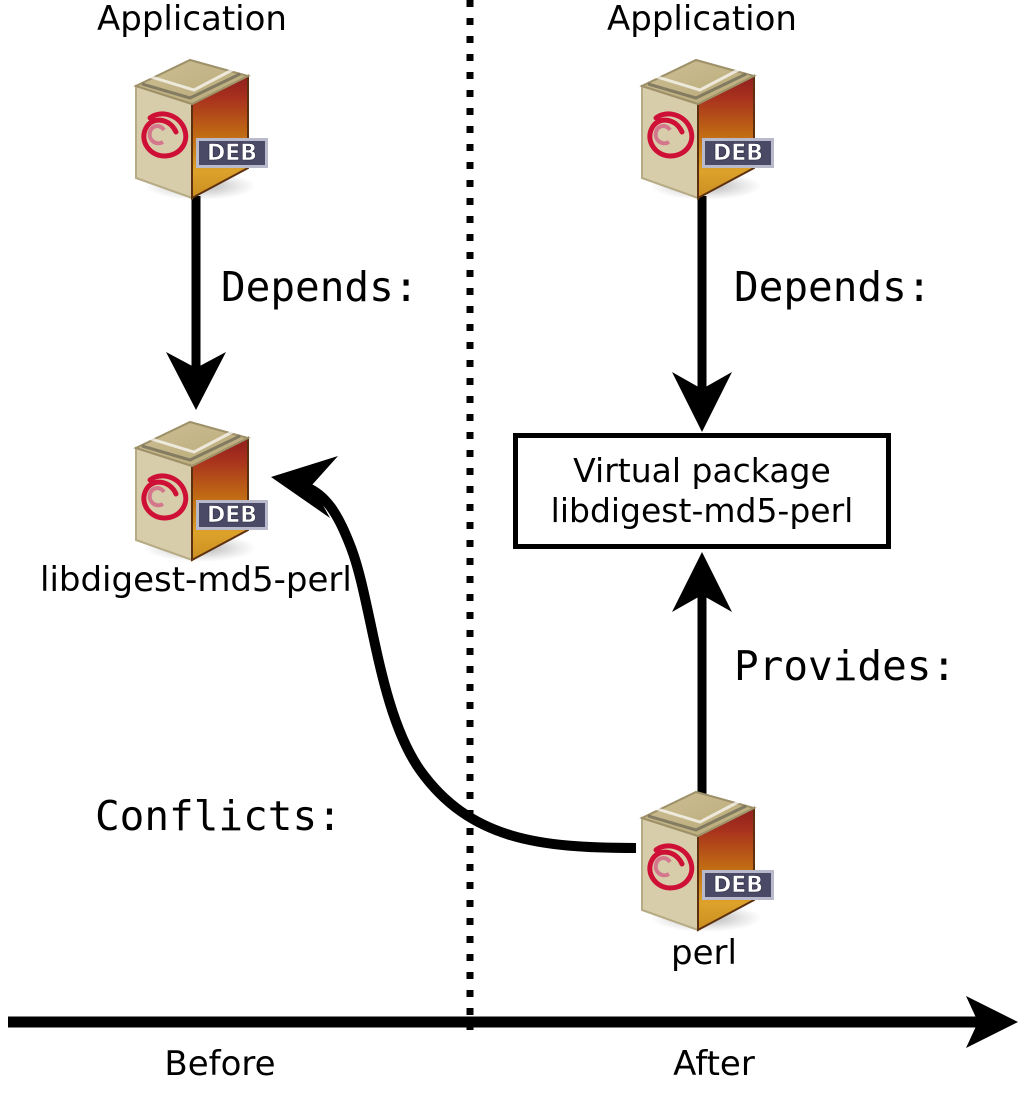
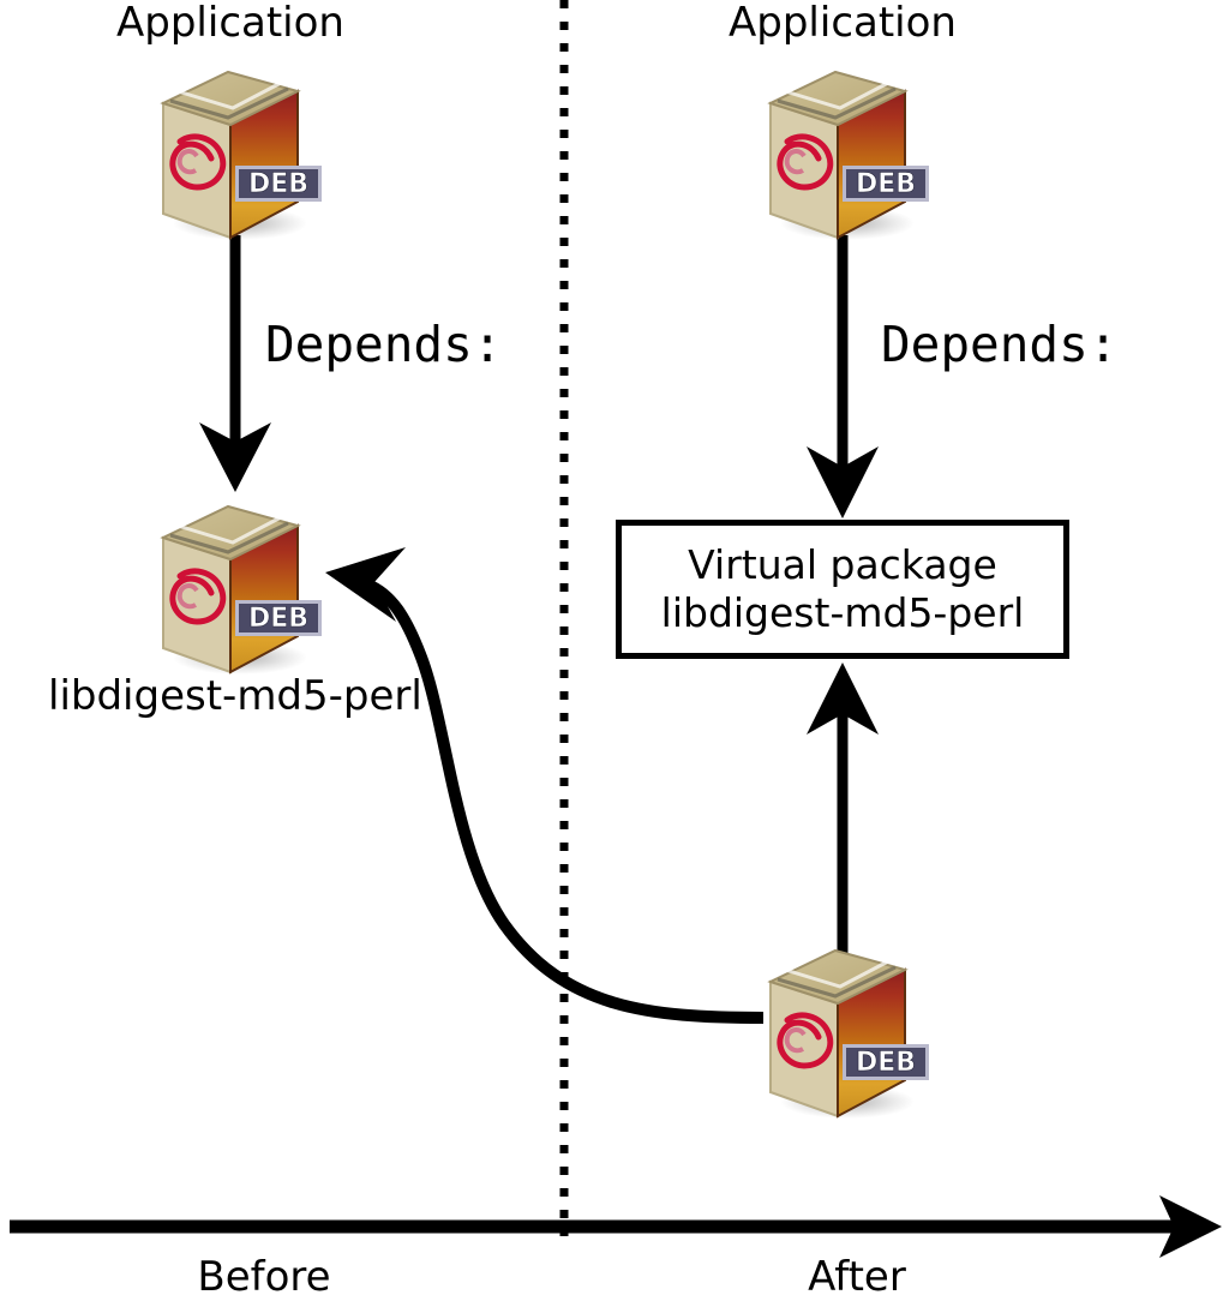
  DEB
  DEB
  DEB
  DEB
  Application
  Application
  Depends:
  Depends:
  libdigest-md5-perl
  Virtual package
  libdigest-md5-perl
- Provides:
- Conflicts:
- perl
  Before
  After
